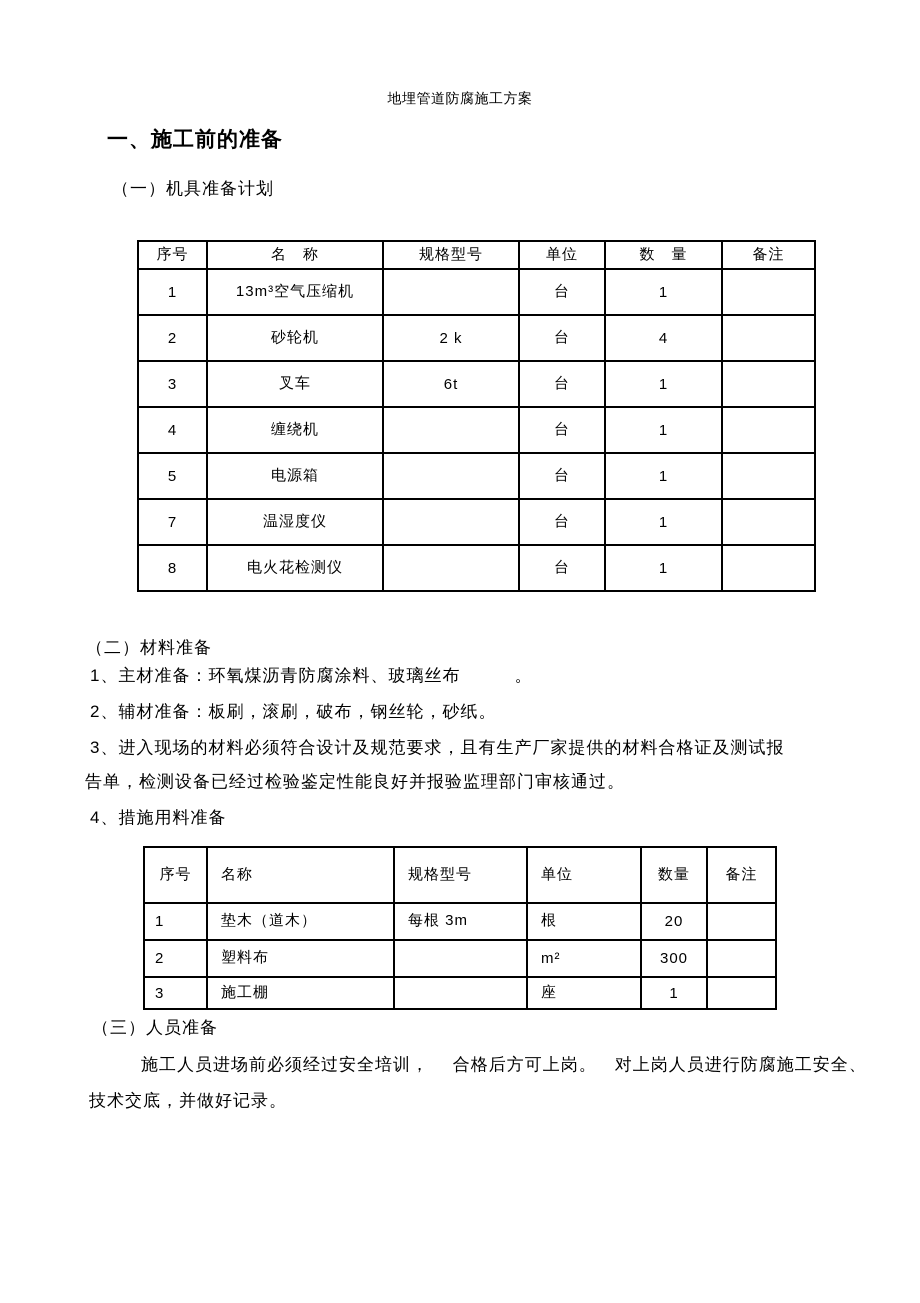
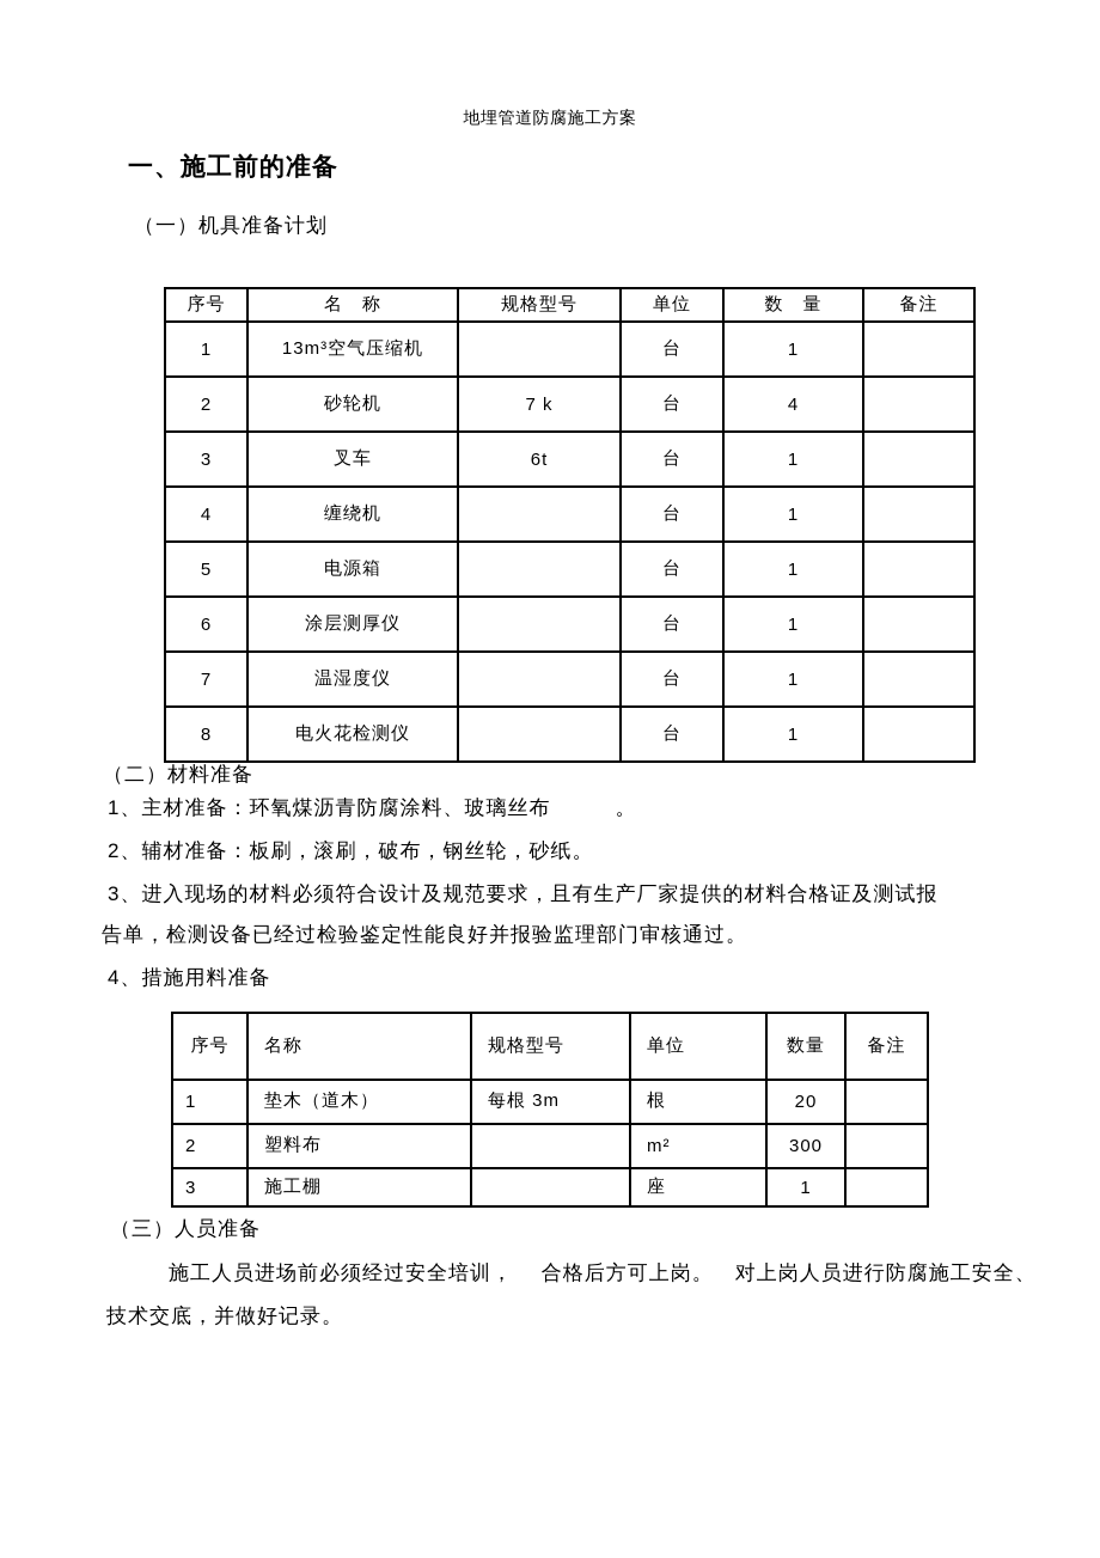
  地埋管道防腐施工方案
  一、施工前的准备
  （一）机具准备计划
  序号	名 称	规格型号	单位	数 量	备注
  1	13m³空气压缩机		台	1
- 2	砂轮机	2 k	台	4
+ 2	砂轮机	7 k	台	4
  3	叉车	6t	台	1
  4	缠绕机		台	1
  5	电源箱		台	1
+ 6	涂层测厚仪		台	1
  7	温湿度仪		台	1
  8	电火花检测仪		台	1
  （二）材料准备
  1、主材准备：环氧煤沥青防腐涂料、玻璃丝布 。
  2、辅材准备：板刷，滚刷，破布，钢丝轮，砂纸。
  3、进入现场的材料必须符合设计及规范要求，且有生产厂家提供的材料合格证及测试报
  告单，检测设备已经过检验鉴定性能良好并报验监理部门审核通过。
  4、措施用料准备
  序号	名称	规格型号	单位	数量	备注
  1	垫木（道木）	每根 3m	根	20
  2	塑料布		m²	300
  3	施工棚		座	1
  （三）人员准备
  施工人员进场前必须经过安全培训， 合格后方可上岗。 对上岗人员进行防腐施工安全、
  技术交底，并做好记录。
